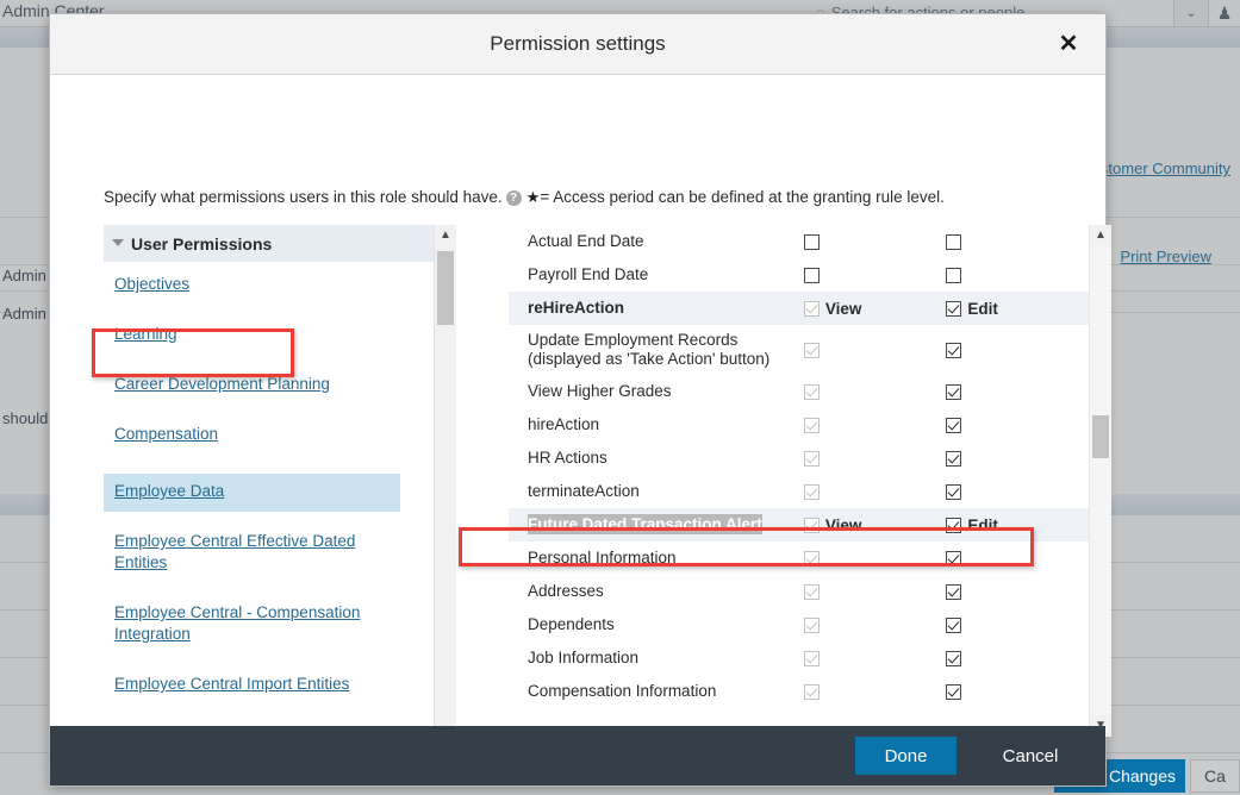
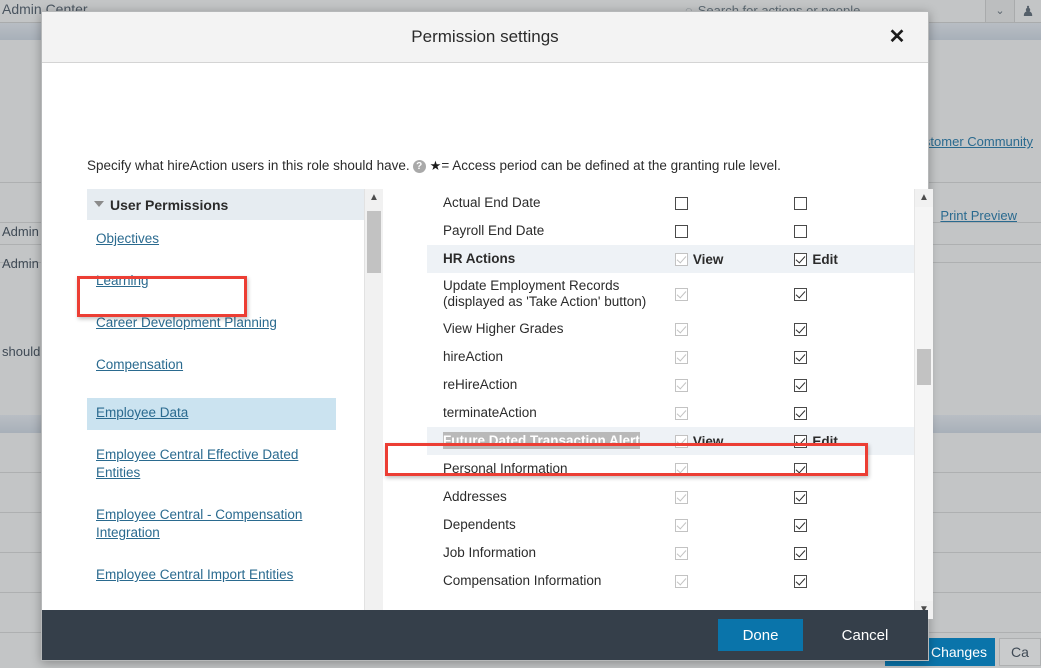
  tomer Community
  Print Preview
  Admin
  Admin
  should
  Ca
  Admin Center
  ⌄
  ♟
  Permission settings
  ✕
- Specify what permissions users in this role should have. ? ★= Access period can be defined at the granting rule level.
+ Specify what hireAction users in this role should have. ? ★= Access period can be defined at the granting rule level.
  User Permissions
  Objectives
  Learning
  Career Development Planning
  Compensation
  Employee Data
  Employee Central Effective Dated Entities
  Employee Central - Compensation Integration
  Employee Central Import Entities
  ▲
  Actual End Date
  Payroll End Date
- reHireAction
+ HR Actions
  View
  Edit
  Update Employment Records (displayed as 'Take Action' button)
  View Higher Grades
  hireAction
- HR Actions
+ reHireAction
  terminateAction
  Future Dated Transaction Alert
  View
  Edit
  Personal Information
  Addresses
  Dependents
  Job Information
  Compensation Information
  ▲
  Done
  Cancel
